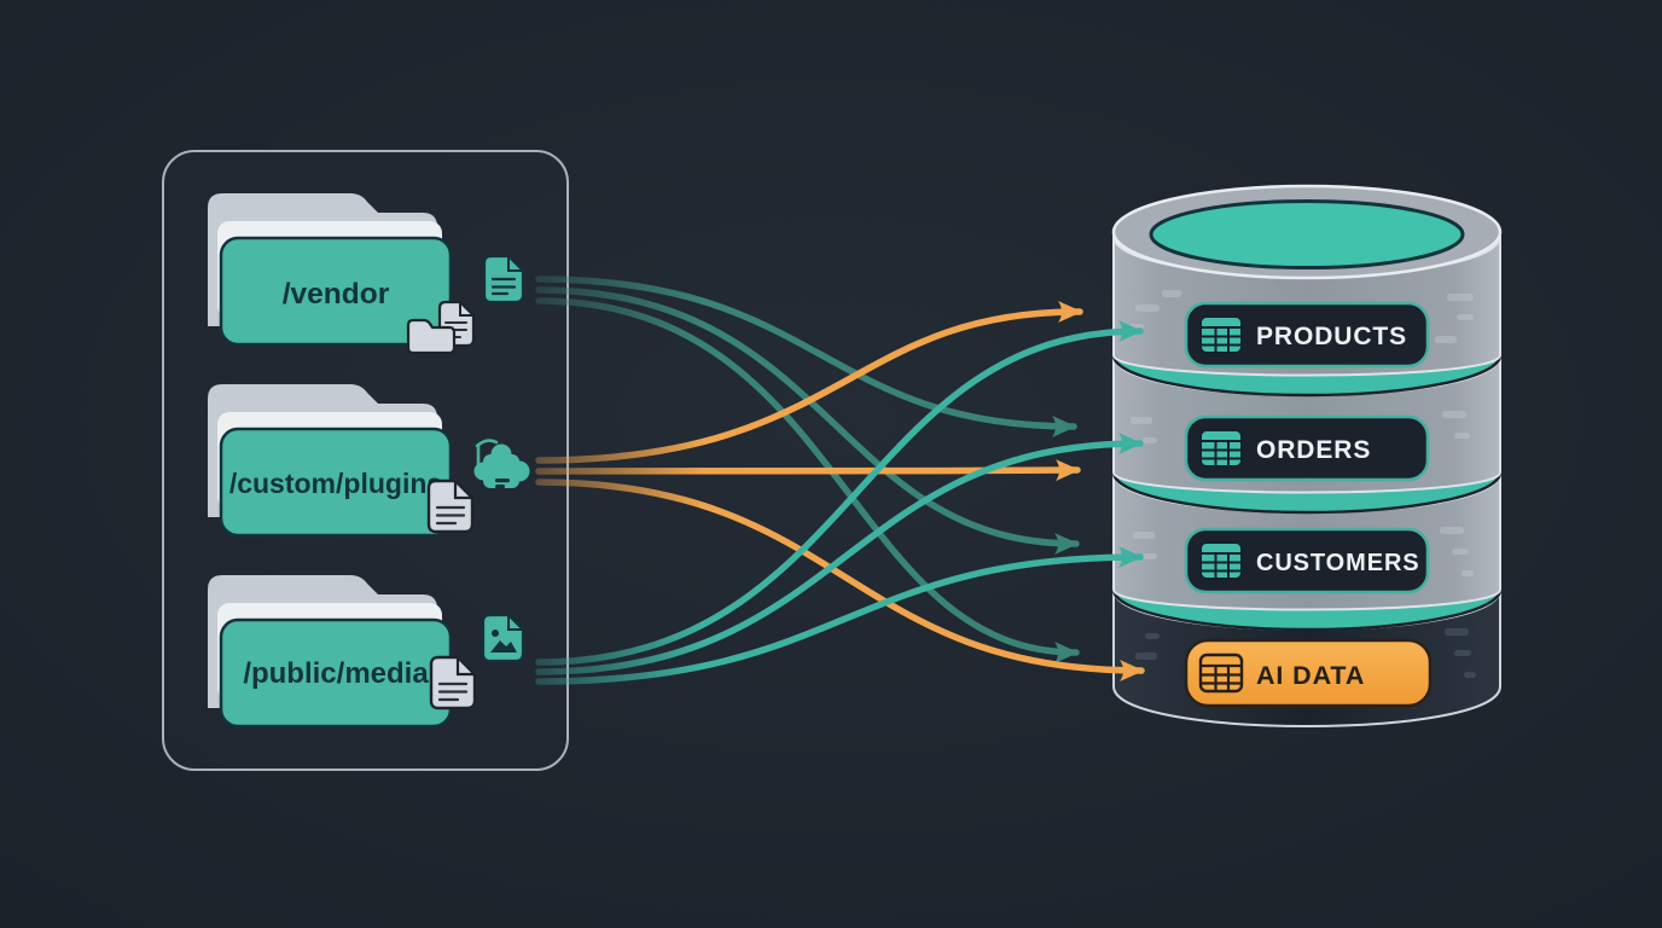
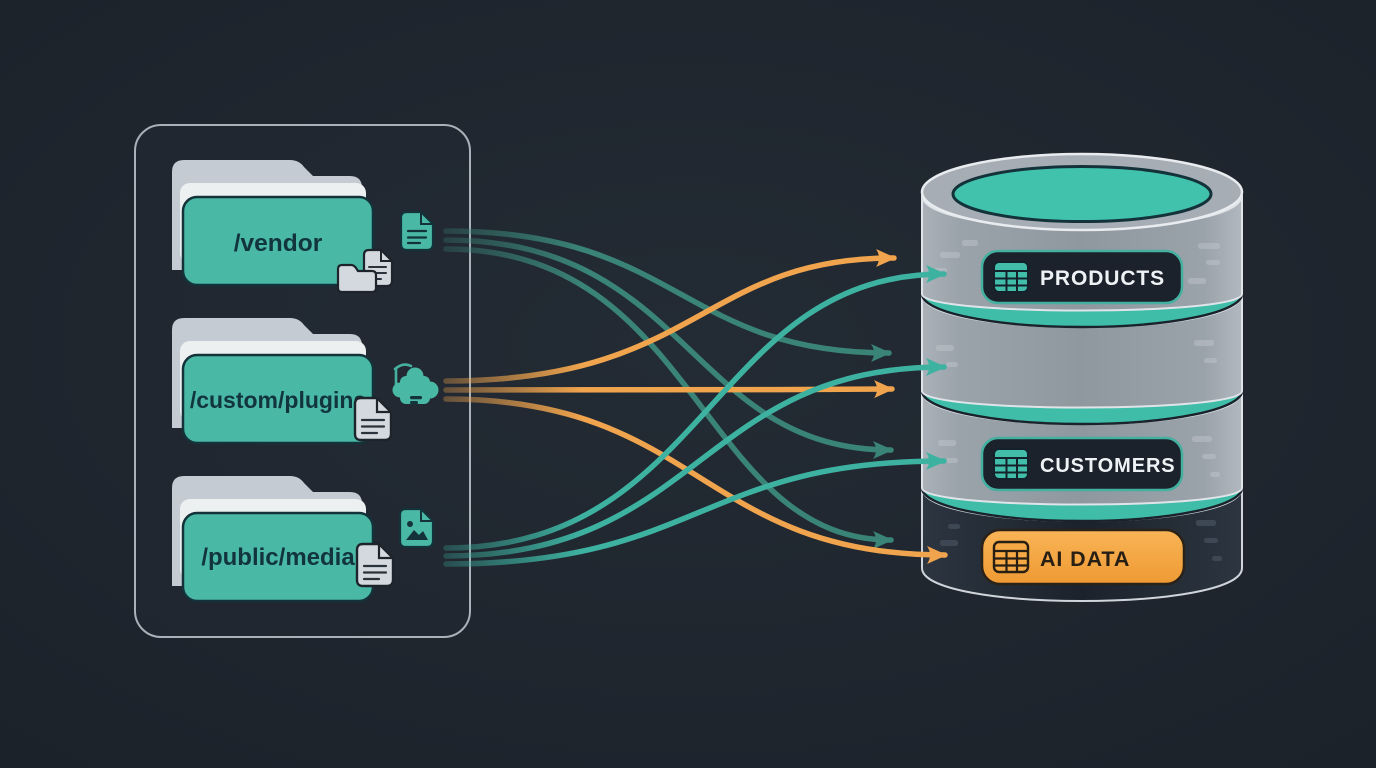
  /vendor
  /custom/plugin
  /public/media
  PRODUCTS
- ORDERS
  CUSTOMERS
  AI DATA
